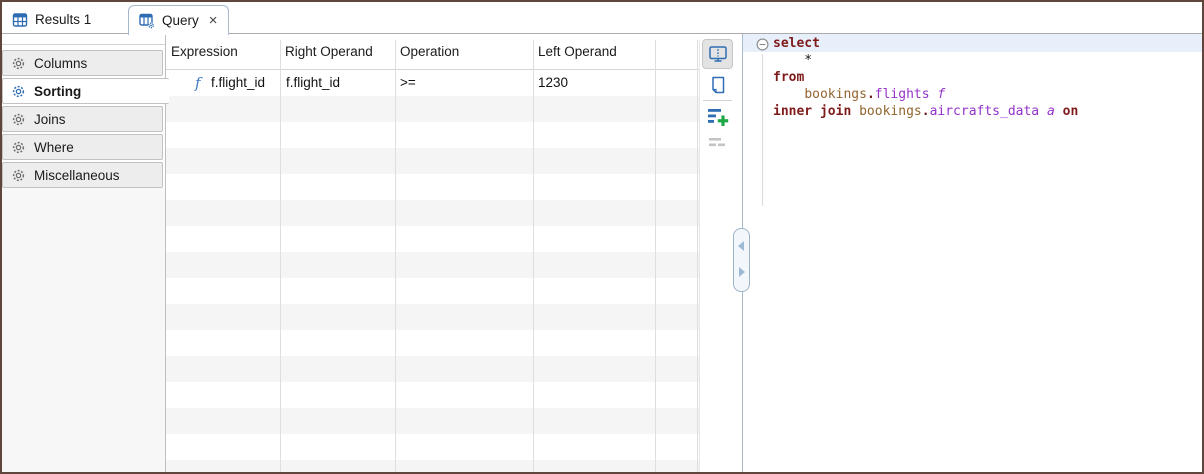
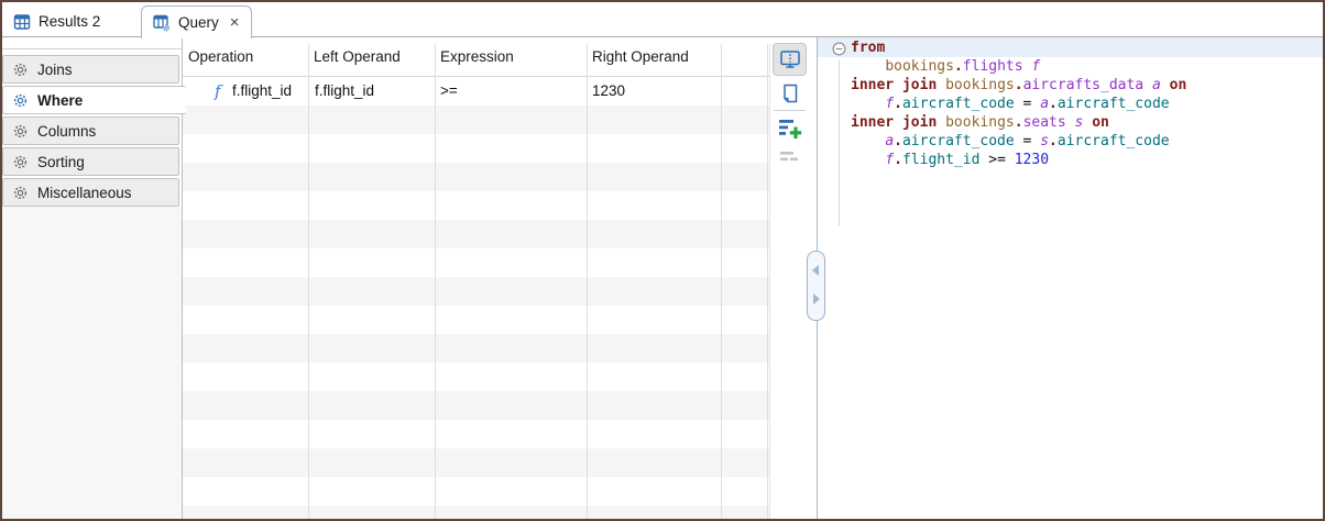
- Results 1
+ Results 2
  Query
  ×
- Columns
+ Joins
- Sorting
+ Where
- Joins
+ Columns
- Where
+ Sorting
  Miscellaneous
  f
  f.flight_id
  f.flight_id
  >=
  1230
- Expression
+ Operation
- Right Operand
+ Left Operand
- Operation
+ Expression
- Left Operand
+ Right Operand
- select
- *
  from
  bookings.flights f
  inner join bookings.aircrafts_data a on
+ f.aircraft_code = a.aircraft_code
+ inner join bookings.seats s on
+ a.aircraft_code = s.aircraft_code
+ f.flight_id >= 1230
